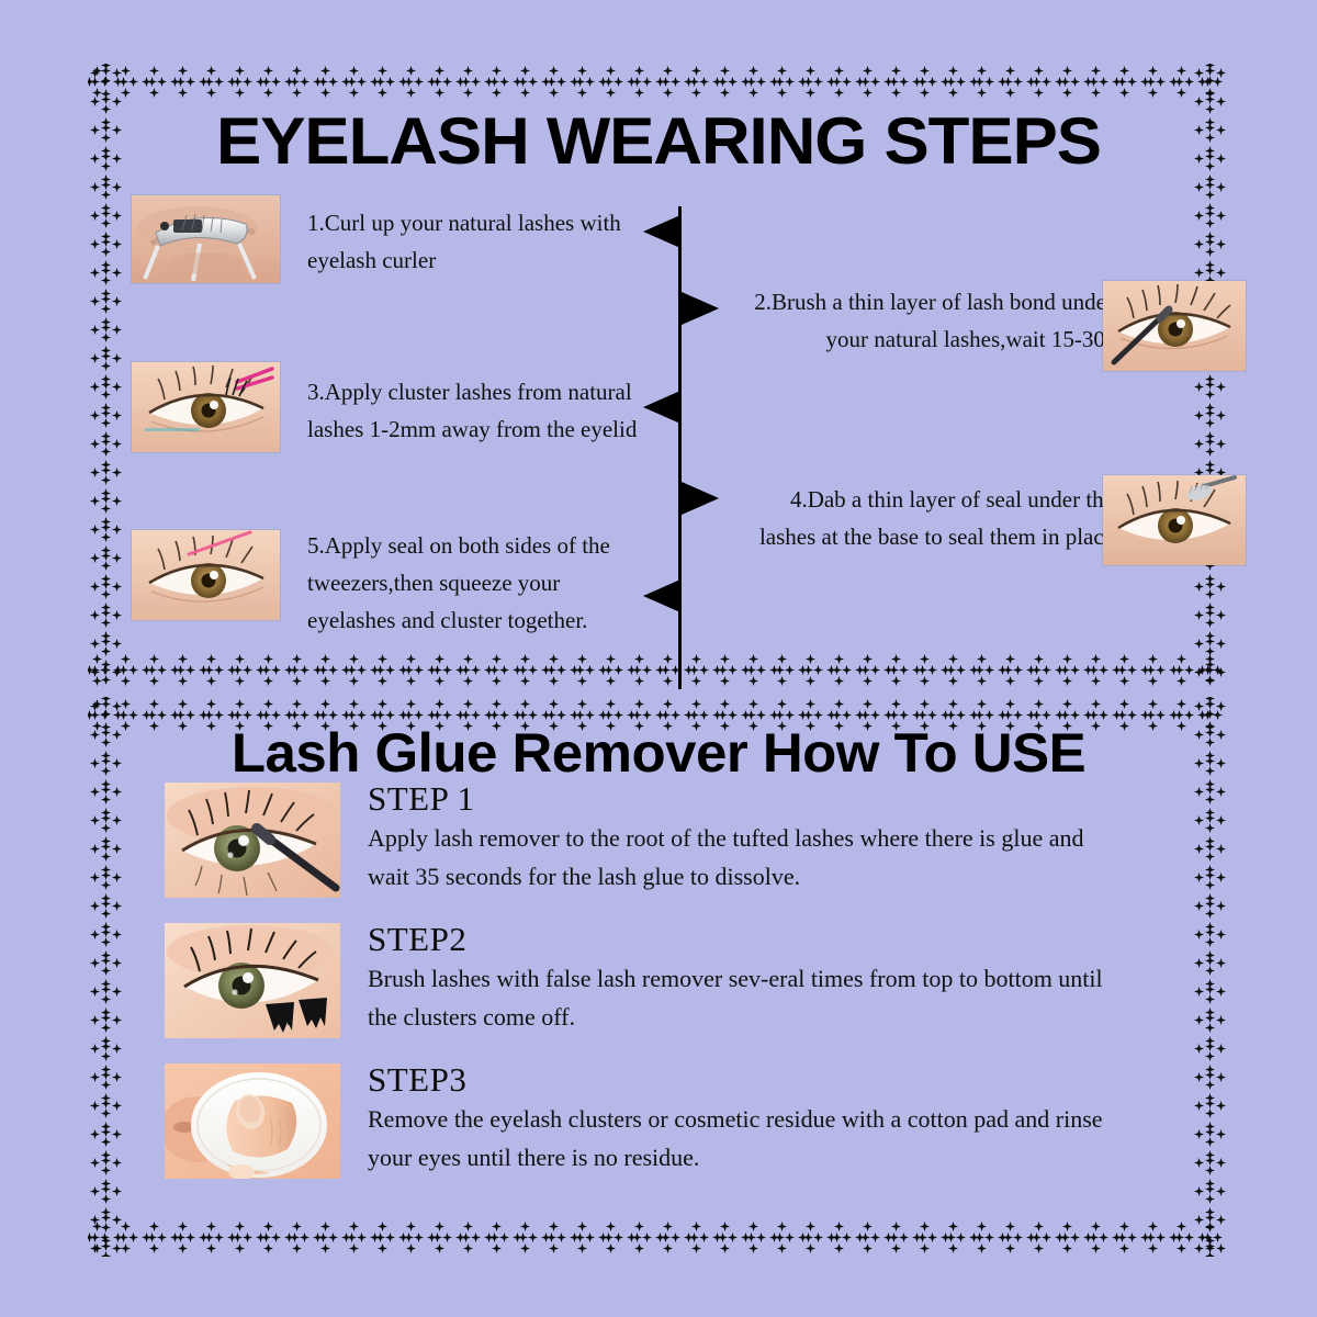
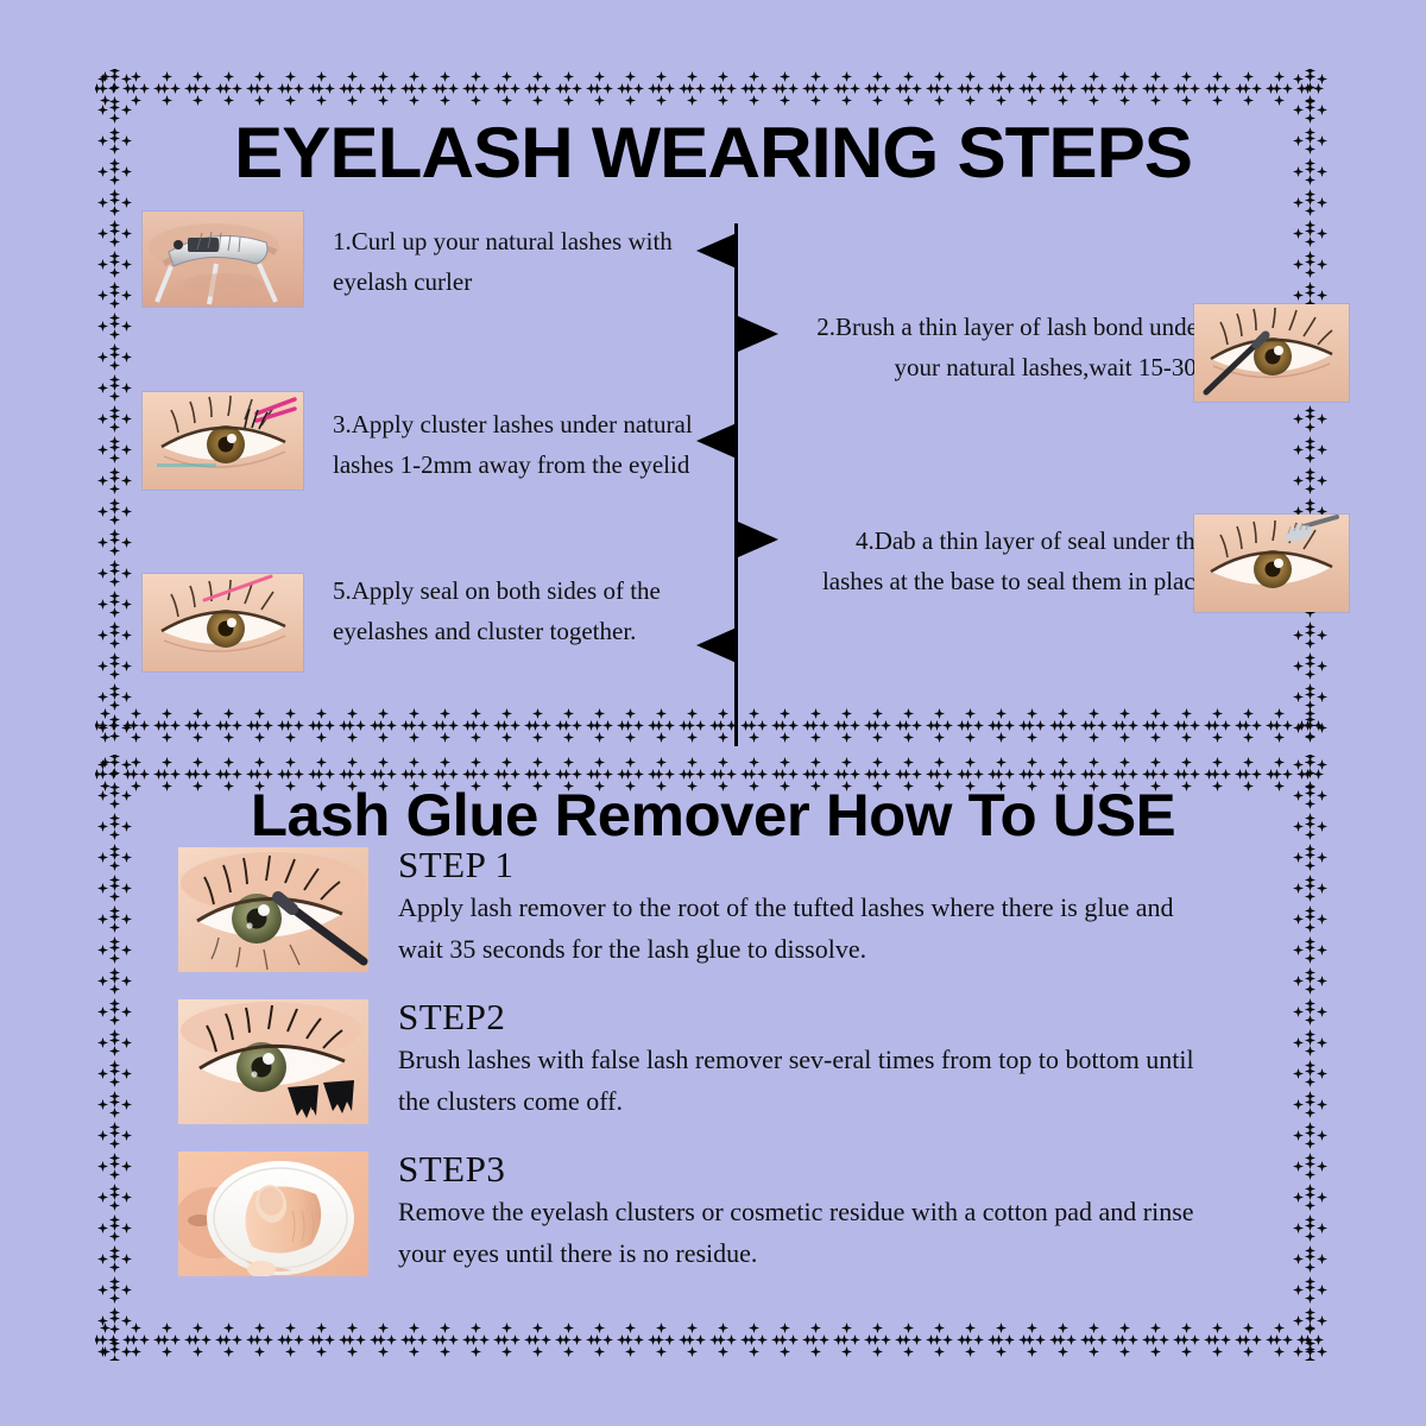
  EYELASH WEARING STEPS
  1.Curl up your natural lashes with
  eyelash curler
  2.Brush a thin layer of lash bond unde
  your natural lashes,wait 15-30
- 3.Apply cluster lashes from natural
+ 3.Apply cluster lashes under natural
  lashes 1-2mm away from the eyelid
  4.Dab a thin layer of seal under th
  lashes at the base to seal them in plac
  5.Apply seal on both sides of the
- tweezers,then squeeze your
  eyelashes and cluster together.
  Lash Glue Remover How To USE
  STEP 1
  Apply lash remover to the root of the tufted lashes where there is glue and
  wait 35 seconds for the lash glue to dissolve.
  STEP2
  Brush lashes with false lash remover sev-eral times from top to bottom until
  the clusters come off.
  STEP3
  Remove the eyelash clusters or cosmetic residue with a cotton pad and rinse
  your eyes until there is no residue.
